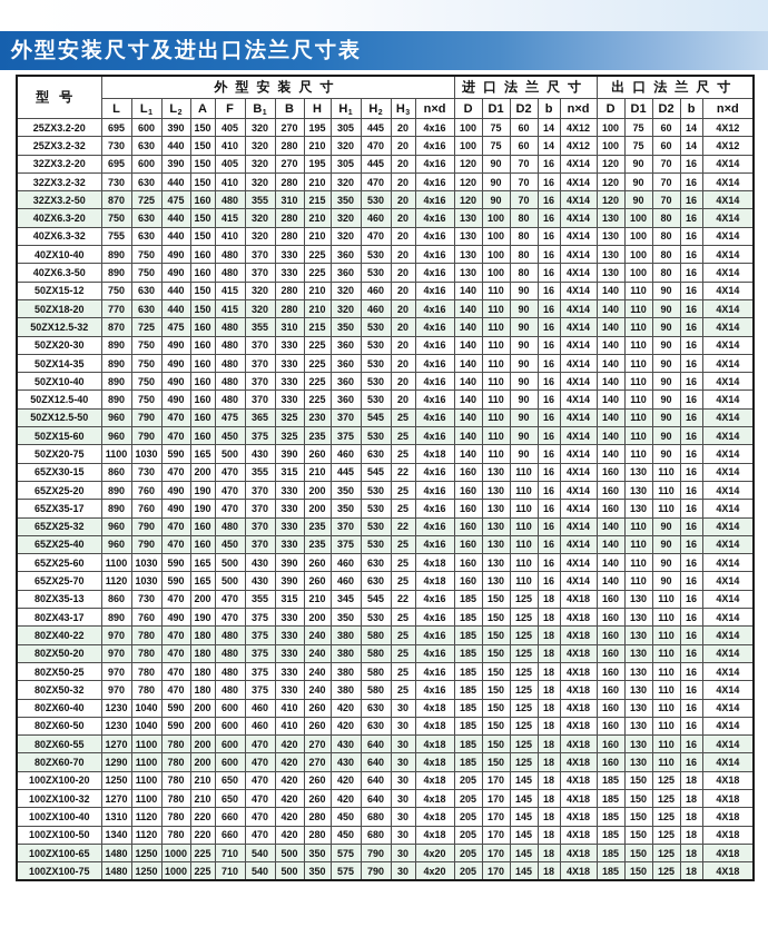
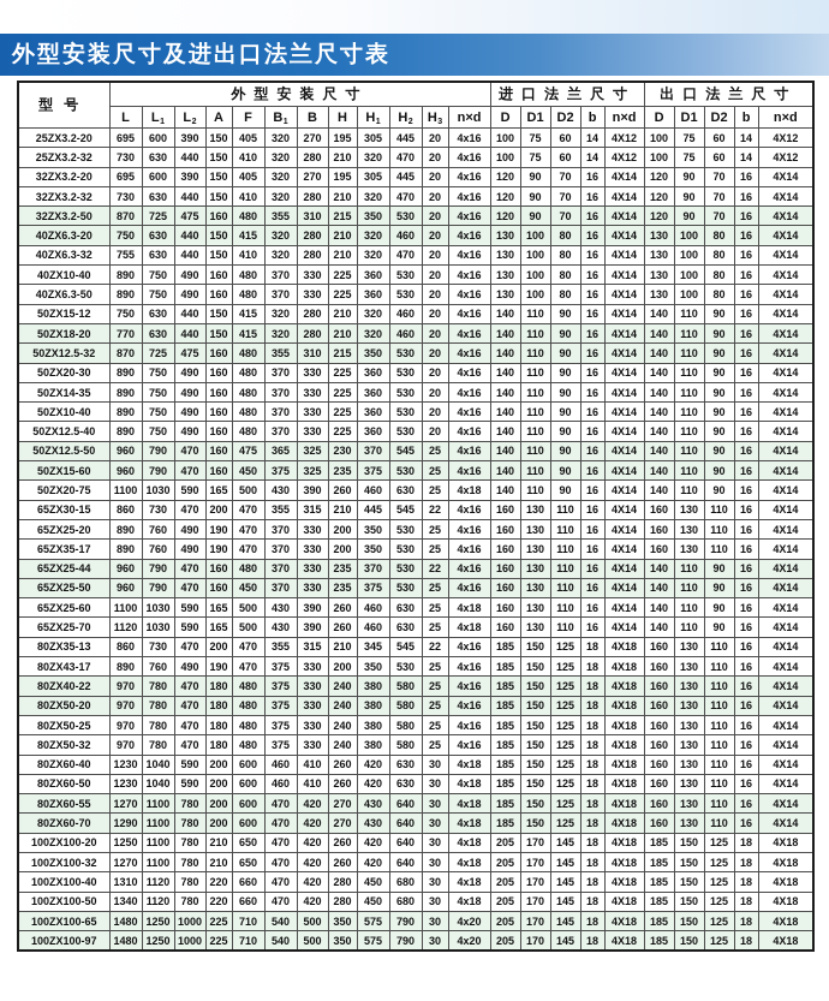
  外型安装尺寸及进出口法兰尺寸表
  型号	外型安装尺寸	进口法兰尺寸	出口法兰尺寸
  L	L	L	A	F	B	B	H	H	H	H	n×d	D	D1	D2	b	n×d	D	D1	D2	b	n×d
  25ZX3.2-20	695	600	390	150	405	320	270	195	305	445	20	4x16	100	75	60	14	4X12	100	75	60	14	4X12
  25ZX3.2-32	730	630	440	150	410	320	280	210	320	470	20	4x16	100	75	60	14	4X12	100	75	60	14	4X12
  32ZX3.2-20	695	600	390	150	405	320	270	195	305	445	20	4x16	120	90	70	16	4X14	120	90	70	16	4X14
  32ZX3.2-32	730	630	440	150	410	320	280	210	320	470	20	4x16	120	90	70	16	4X14	120	90	70	16	4X14
  32ZX3.2-50	870	725	475	160	480	355	310	215	350	530	20	4x16	120	90	70	16	4X14	120	90	70	16	4X14
  40ZX6.3-20	750	630	440	150	415	320	280	210	320	460	20	4x16	130	100	80	16	4X14	130	100	80	16	4X14
  40ZX6.3-32	755	630	440	150	410	320	280	210	320	470	20	4x16	130	100	80	16	4X14	130	100	80	16	4X14
  40ZX10-40	890	750	490	160	480	370	330	225	360	530	20	4x16	130	100	80	16	4X14	130	100	80	16	4X14
  40ZX6.3-50	890	750	490	160	480	370	330	225	360	530	20	4x16	130	100	80	16	4X14	130	100	80	16	4X14
  50ZX15-12	750	630	440	150	415	320	280	210	320	460	20	4x16	140	110	90	16	4X14	140	110	90	16	4X14
  50ZX18-20	770	630	440	150	415	320	280	210	320	460	20	4x16	140	110	90	16	4X14	140	110	90	16	4X14
  50ZX12.5-32	870	725	475	160	480	355	310	215	350	530	20	4x16	140	110	90	16	4X14	140	110	90	16	4X14
  50ZX20-30	890	750	490	160	480	370	330	225	360	530	20	4x16	140	110	90	16	4X14	140	110	90	16	4X14
  50ZX14-35	890	750	490	160	480	370	330	225	360	530	20	4x16	140	110	90	16	4X14	140	110	90	16	4X14
  50ZX10-40	890	750	490	160	480	370	330	225	360	530	20	4x16	140	110	90	16	4X14	140	110	90	16	4X14
  50ZX12.5-40	890	750	490	160	480	370	330	225	360	530	20	4x16	140	110	90	16	4X14	140	110	90	16	4X14
  50ZX12.5-50	960	790	470	160	475	365	325	230	370	545	25	4x16	140	110	90	16	4X14	140	110	90	16	4X14
  50ZX15-60	960	790	470	160	450	375	325	235	375	530	25	4x16	140	110	90	16	4X14	140	110	90	16	4X14
  50ZX20-75	1100	1030	590	165	500	430	390	260	460	630	25	4x18	140	110	90	16	4X14	140	110	90	16	4X14
  65ZX30-15	860	730	470	200	470	355	315	210	445	545	22	4x16	160	130	110	16	4X14	160	130	110	16	4X14
  65ZX25-20	890	760	490	190	470	370	330	200	350	530	25	4x16	160	130	110	16	4X14	160	130	110	16	4X14
  65ZX35-17	890	760	490	190	470	370	330	200	350	530	25	4x16	160	130	110	16	4X14	160	130	110	16	4X14
- 65ZX25-32	960	790	470	160	480	370	330	235	370	530	22	4x16	160	130	110	16	4X14	140	110	90	16	4X14
+ 65ZX25-44	960	790	470	160	480	370	330	235	370	530	22	4x16	160	130	110	16	4X14	140	110	90	16	4X14
- 65ZX25-40	960	790	470	160	450	370	330	235	375	530	25	4x16	160	130	110	16	4X14	140	110	90	16	4X14
+ 65ZX25-50	960	790	470	160	450	370	330	235	375	530	25	4x16	160	130	110	16	4X14	140	110	90	16	4X14
  65ZX25-60	1100	1030	590	165	500	430	390	260	460	630	25	4x18	160	130	110	16	4X14	140	110	90	16	4X14
  65ZX25-70	1120	1030	590	165	500	430	390	260	460	630	25	4x18	160	130	110	16	4X14	140	110	90	16	4X14
  80ZX35-13	860	730	470	200	470	355	315	210	345	545	22	4x16	185	150	125	18	4X18	160	130	110	16	4X14
  80ZX43-17	890	760	490	190	470	375	330	200	350	530	25	4x16	185	150	125	18	4X18	160	130	110	16	4X14
  80ZX40-22	970	780	470	180	480	375	330	240	380	580	25	4x16	185	150	125	18	4X18	160	130	110	16	4X14
  80ZX50-20	970	780	470	180	480	375	330	240	380	580	25	4x16	185	150	125	18	4X18	160	130	110	16	4X14
  80ZX50-25	970	780	470	180	480	375	330	240	380	580	25	4x16	185	150	125	18	4X18	160	130	110	16	4X14
  80ZX50-32	970	780	470	180	480	375	330	240	380	580	25	4x16	185	150	125	18	4X18	160	130	110	16	4X14
  80ZX60-40	1230	1040	590	200	600	460	410	260	420	630	30	4x18	185	150	125	18	4X18	160	130	110	16	4X14
  80ZX60-50	1230	1040	590	200	600	460	410	260	420	630	30	4x18	185	150	125	18	4X18	160	130	110	16	4X14
  80ZX60-55	1270	1100	780	200	600	470	420	270	430	640	30	4x18	185	150	125	18	4X18	160	130	110	16	4X14
  80ZX60-70	1290	1100	780	200	600	470	420	270	430	640	30	4x18	185	150	125	18	4X18	160	130	110	16	4X14
  100ZX100-20	1250	1100	780	210	650	470	420	260	420	640	30	4x18	205	170	145	18	4X18	185	150	125	18	4X18
  100ZX100-32	1270	1100	780	210	650	470	420	260	420	640	30	4x18	205	170	145	18	4X18	185	150	125	18	4X18
  100ZX100-40	1310	1120	780	220	660	470	420	280	450	680	30	4x18	205	170	145	18	4X18	185	150	125	18	4X18
  100ZX100-50	1340	1120	780	220	660	470	420	280	450	680	30	4x18	205	170	145	18	4X18	185	150	125	18	4X18
  100ZX100-65	1480	1250	1000	225	710	540	500	350	575	790	30	4x20	205	170	145	18	4X18	185	150	125	18	4X18
- 100ZX100-75	1480	1250	1000	225	710	540	500	350	575	790	30	4x20	205	170	145	18	4X18	185	150	125	18	4X18
+ 100ZX100-97	1480	1250	1000	225	710	540	500	350	575	790	30	4x20	205	170	145	18	4X18	185	150	125	18	4X18
